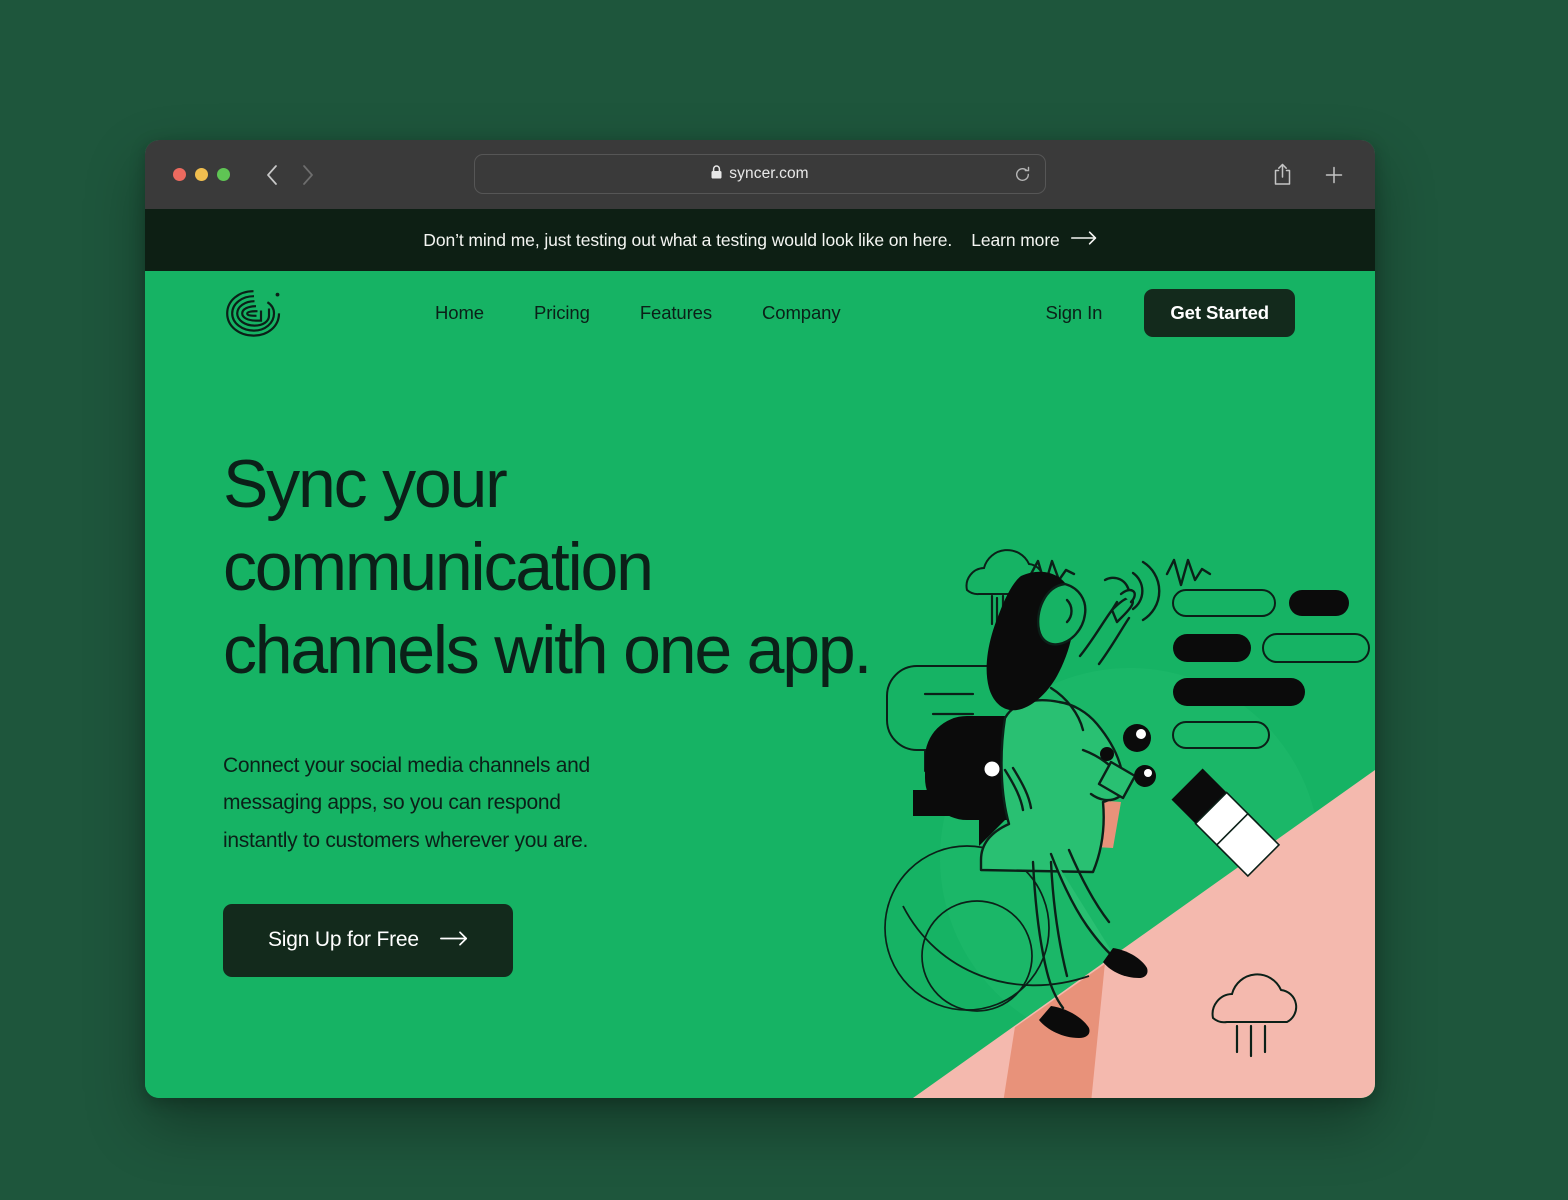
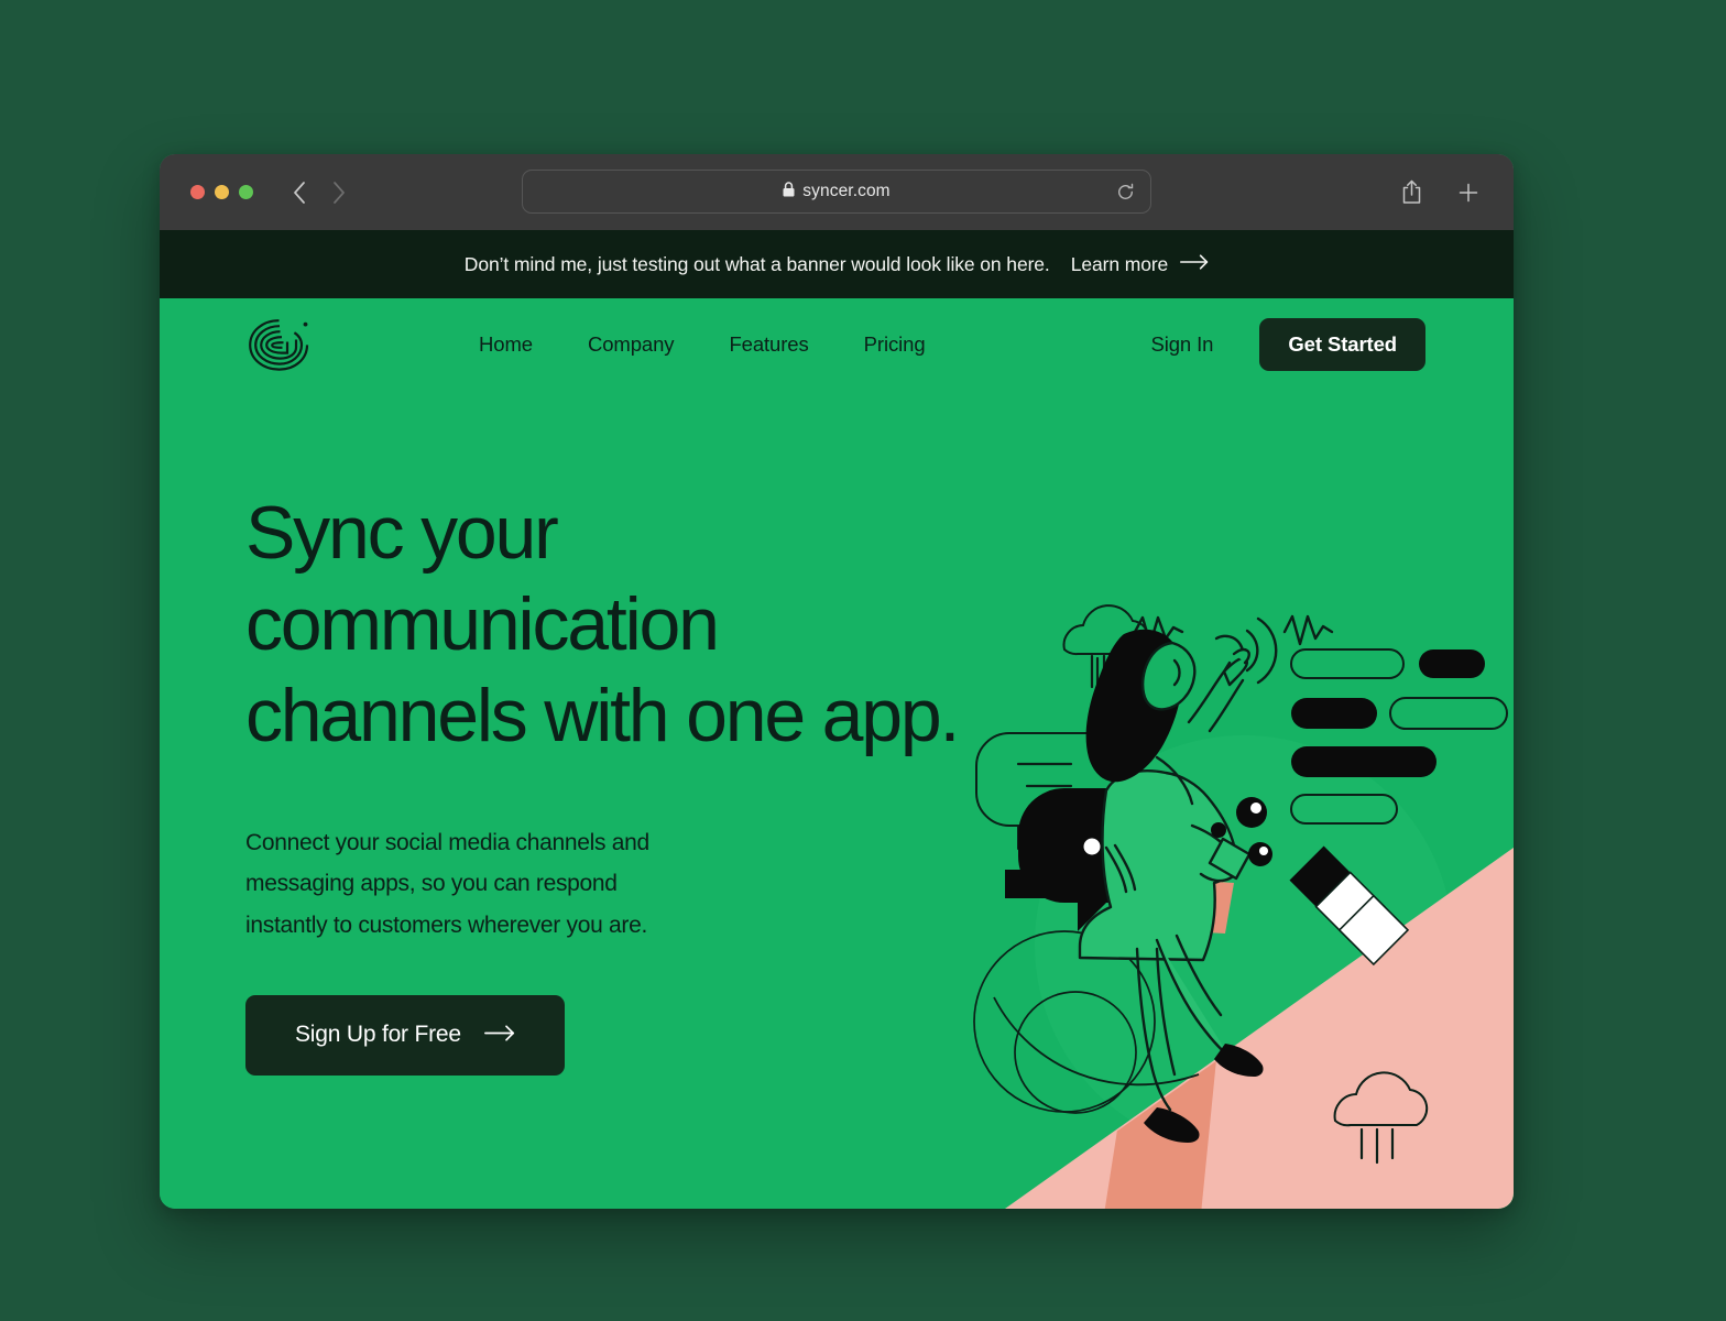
  syncer.com
- Don’t mind me, just testing out what a testing would look like on here.
+ Don’t mind me, just testing out what a banner would look like on here.
  Learn more
  Home
- Pricing
+ Company
  Features
- Company
+ Pricing
  Sign In
  Get Started
  Sync your
  communication
  channels with one app.
  Connect your social media channels and
  messaging apps, so you can respond
  instantly to customers wherever you are.
  Sign Up for Free
